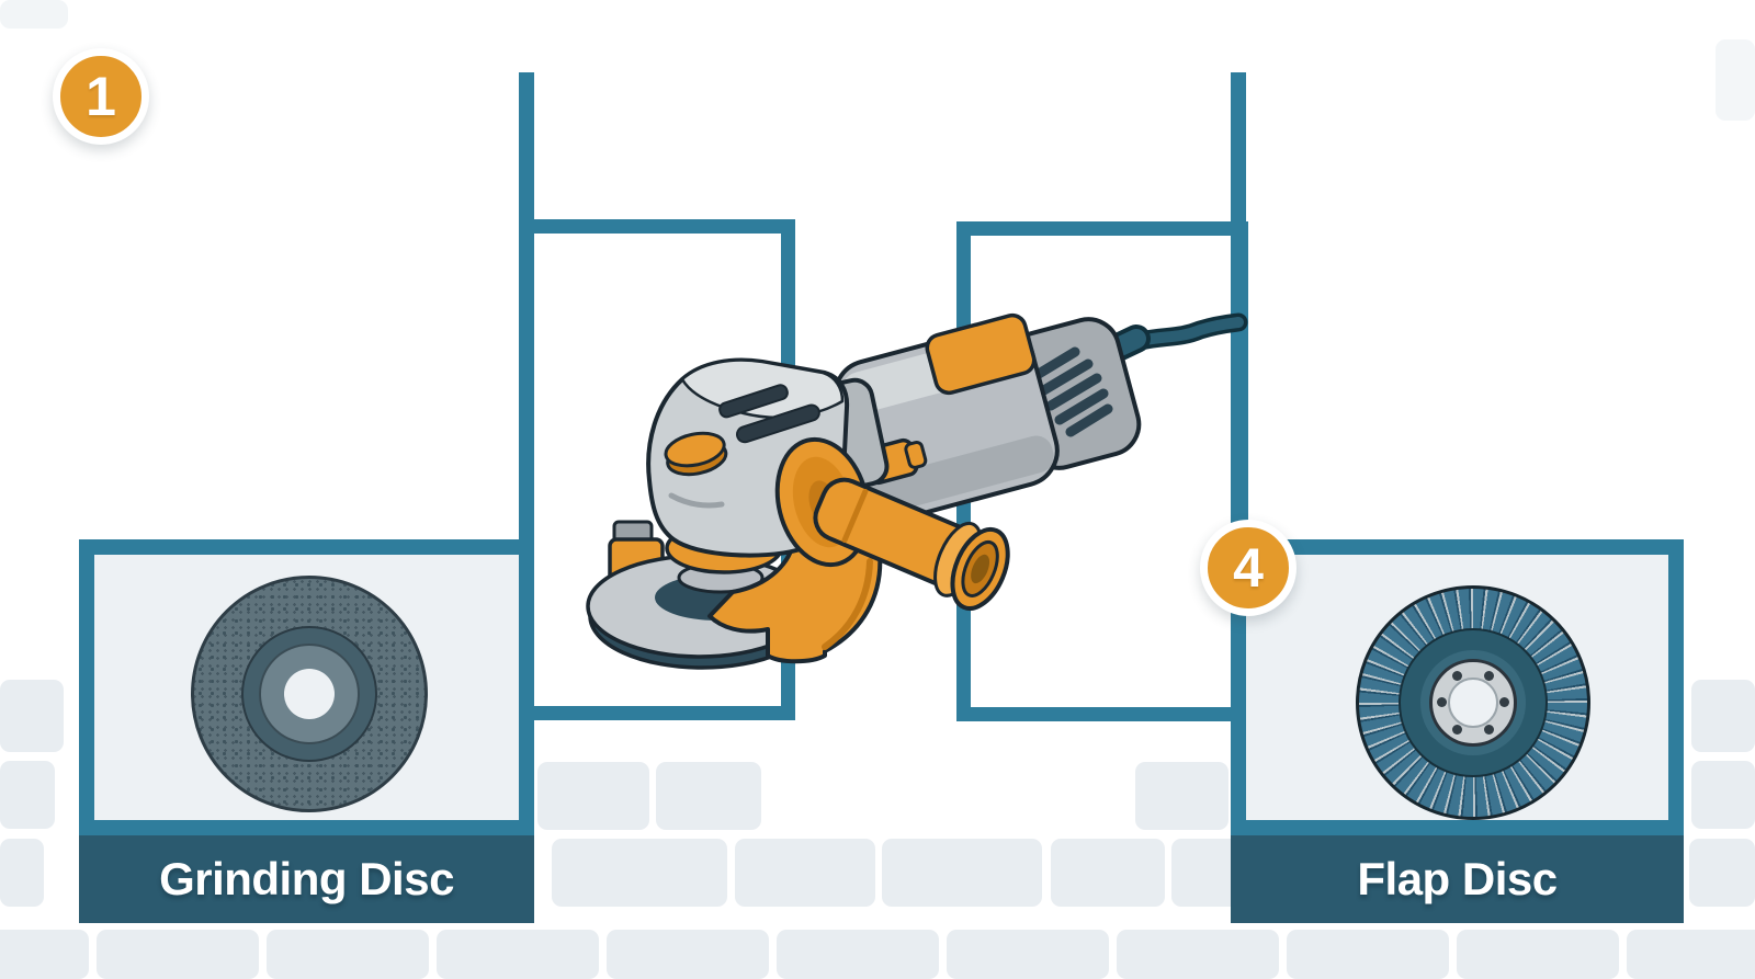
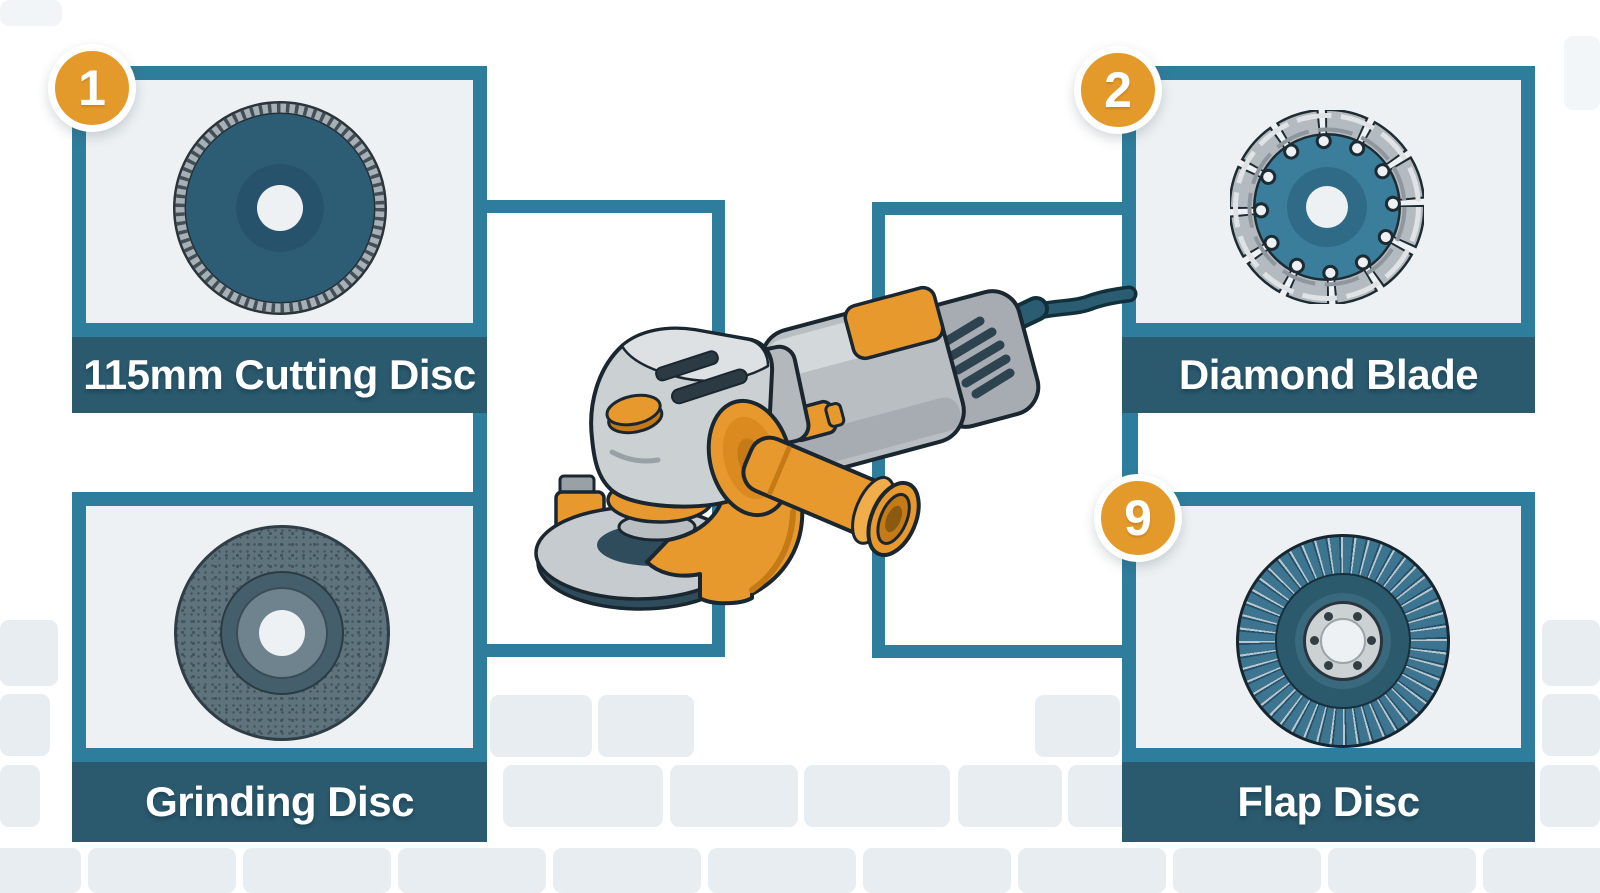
+ 115mm Cutting Disc
+ Diamond Blade
  Grinding Disc
  Flap Disc
  1
+ 2
- 4
+ 9
